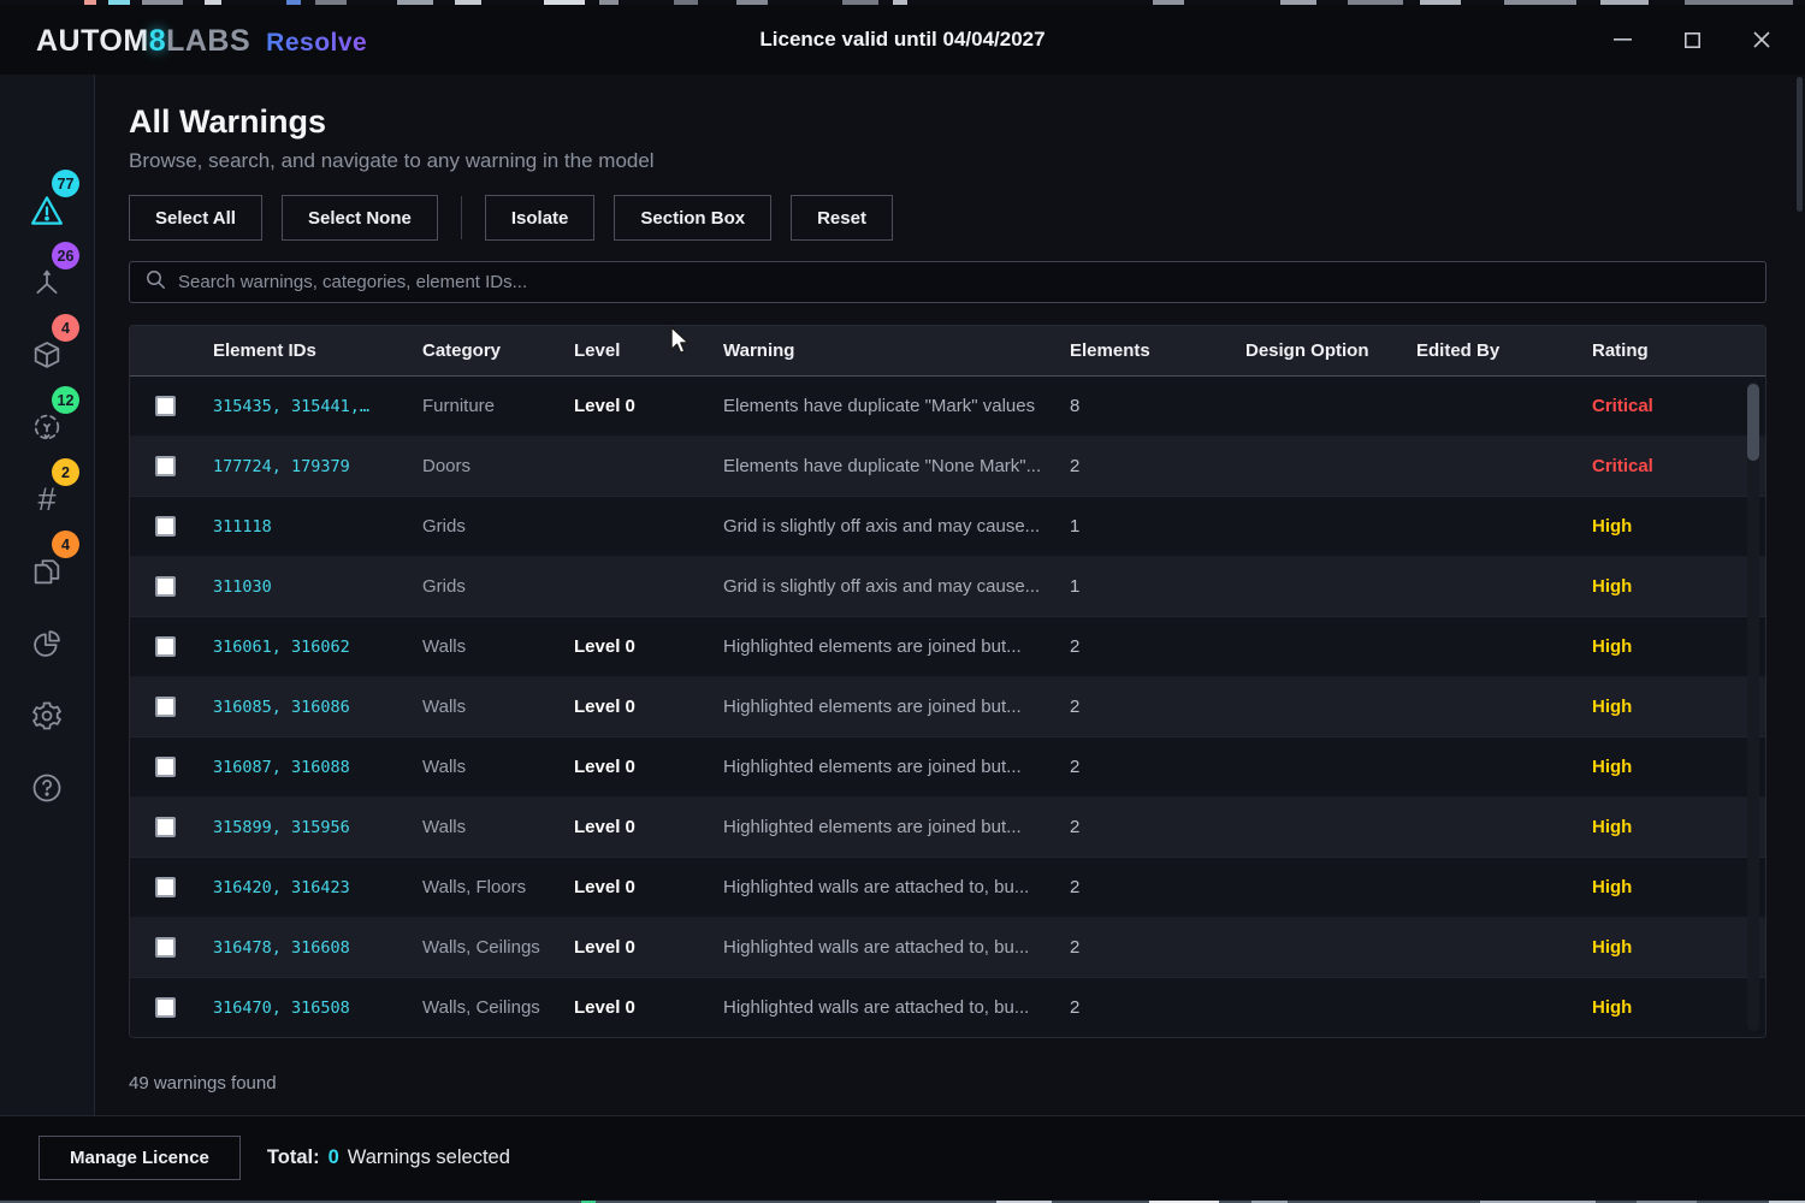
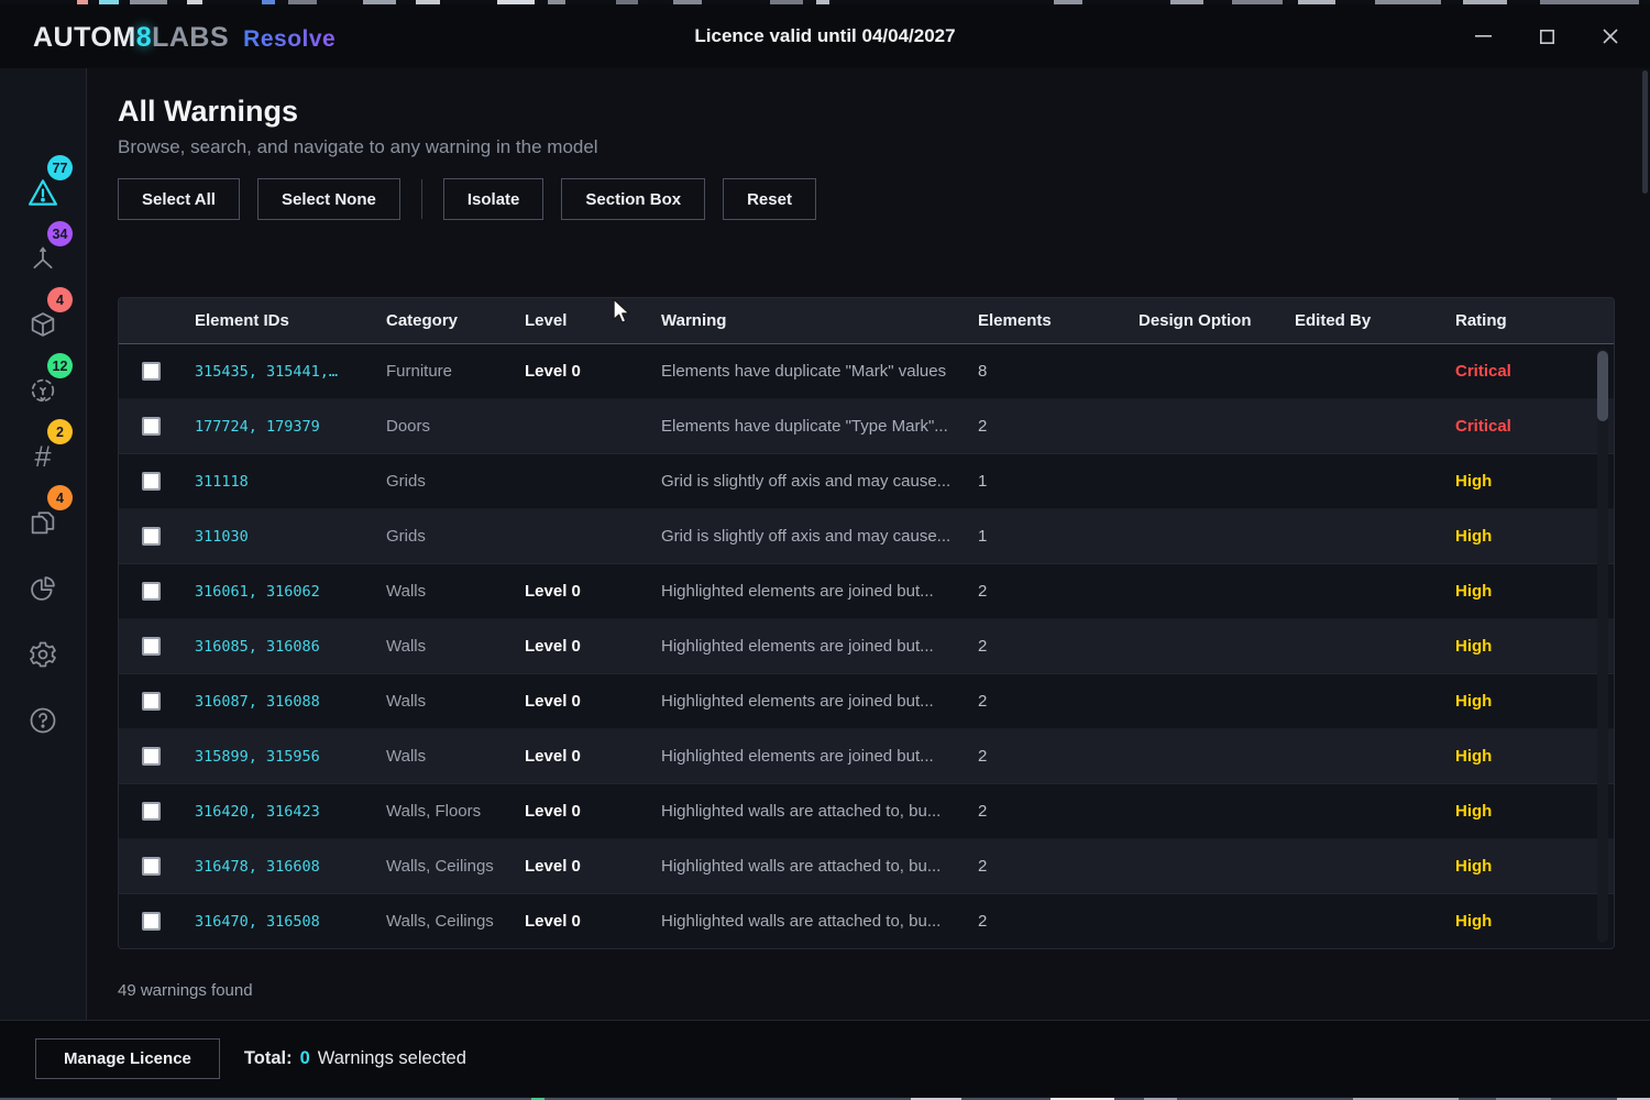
  AUTOM8LABS Resolve
  Licence valid until 04/04/2027
  77
- 26
+ 34
  4
  12
  #
  2
  4
  All Warnings
  Browse, search, and navigate to any warning in the model
  Select All
  Select None
  Isolate
  Section Box
  Reset
- Search warnings, categories, element IDs...
  Element IDs
  Category
  Level
  Warning
  Elements
  Design Option
  Edited By
  Rating
  315435, 315441,…
  Furniture
  Level 0
  Elements have duplicate "Mark" values
  8
  Critical
  177724, 179379
  Doors
- Elements have duplicate "None Mark"...
+ Elements have duplicate "Type Mark"...
  2
  Critical
  311118
  Grids
  Grid is slightly off axis and may cause...
  1
  High
  311030
  Grids
  Grid is slightly off axis and may cause...
  1
  High
  316061, 316062
  Walls
  Level 0
  Highlighted elements are joined but...
  2
  High
  316085, 316086
  Walls
  Level 0
  Highlighted elements are joined but...
  2
  High
  316087, 316088
  Walls
  Level 0
  Highlighted elements are joined but...
  2
  High
  315899, 315956
  Walls
  Level 0
  Highlighted elements are joined but...
  2
  High
  316420, 316423
  Walls, Floors
  Level 0
  Highlighted walls are attached to, bu...
  2
  High
  316478, 316608
  Walls, Ceilings
  Level 0
  Highlighted walls are attached to, bu...
  2
  High
  316470, 316508
  Walls, Ceilings
  Level 0
  Highlighted walls are attached to, bu...
  2
  High
  49 warnings found
  Manage Licence
  Total:
  0
  Warnings selected
